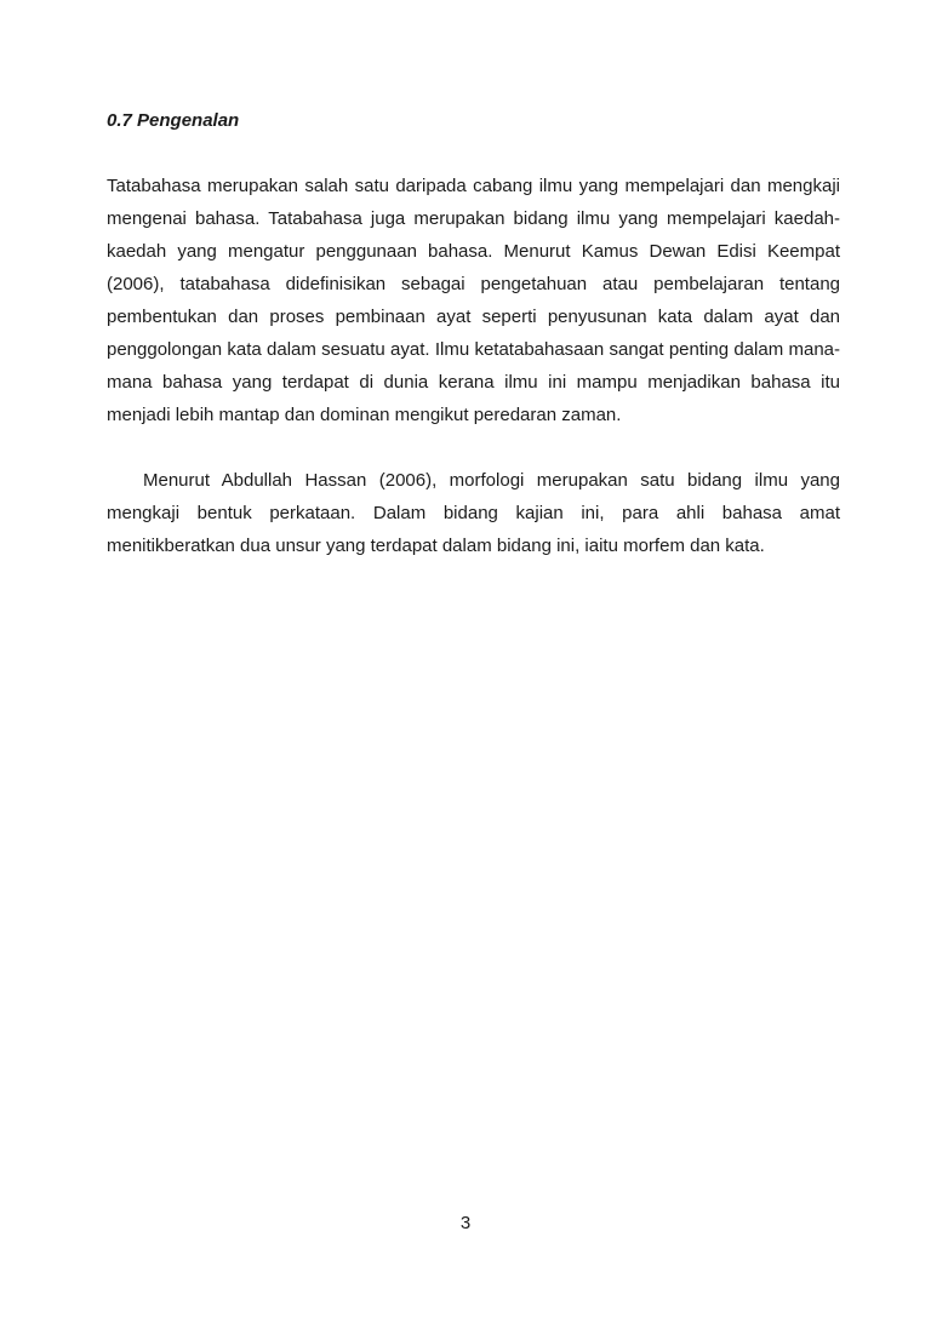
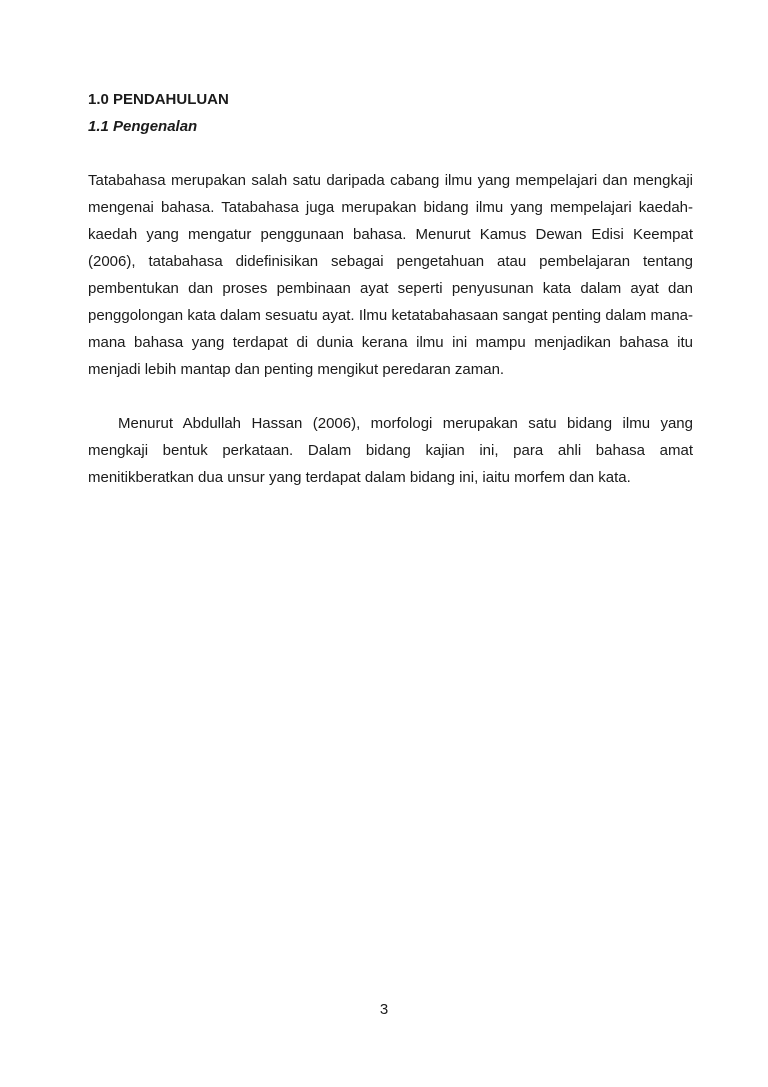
+ 1.0 PENDAHULUAN
- 0.7 Pengenalan
+ 1.1 Pengenalan
- Tatabahasa merupakan salah satu daripada cabang ilmu yang mempelajari dan mengkaji mengenai bahasa. Tatabahasa juga merupakan bidang ilmu yang mempelajari kaedah-kaedah yang mengatur penggunaan bahasa. Menurut Kamus Dewan Edisi Keempat (2006), tatabahasa didefinisikan sebagai pengetahuan atau pembelajaran tentang pembentukan dan proses pembinaan ayat seperti penyusunan kata dalam ayat dan penggolongan kata dalam sesuatu ayat. Ilmu ketatabahasaan sangat penting dalam mana-mana bahasa yang terdapat di dunia kerana ilmu ini mampu menjadikan bahasa itu menjadi lebih mantap dan dominan mengikut peredaran zaman.
+ Tatabahasa merupakan salah satu daripada cabang ilmu yang mempelajari dan mengkaji mengenai bahasa. Tatabahasa juga merupakan bidang ilmu yang mempelajari kaedah-kaedah yang mengatur penggunaan bahasa. Menurut Kamus Dewan Edisi Keempat (2006), tatabahasa didefinisikan sebagai pengetahuan atau pembelajaran tentang pembentukan dan proses pembinaan ayat seperti penyusunan kata dalam ayat dan penggolongan kata dalam sesuatu ayat. Ilmu ketatabahasaan sangat penting dalam mana-mana bahasa yang terdapat di dunia kerana ilmu ini mampu menjadikan bahasa itu menjadi lebih mantap dan penting mengikut peredaran zaman.
  Menurut Abdullah Hassan (2006), morfologi merupakan satu bidang ilmu yang mengkaji bentuk perkataan. Dalam bidang kajian ini, para ahli bahasa amat menitikberatkan dua unsur yang terdapat dalam bidang ini, iaitu morfem dan kata.
  3
